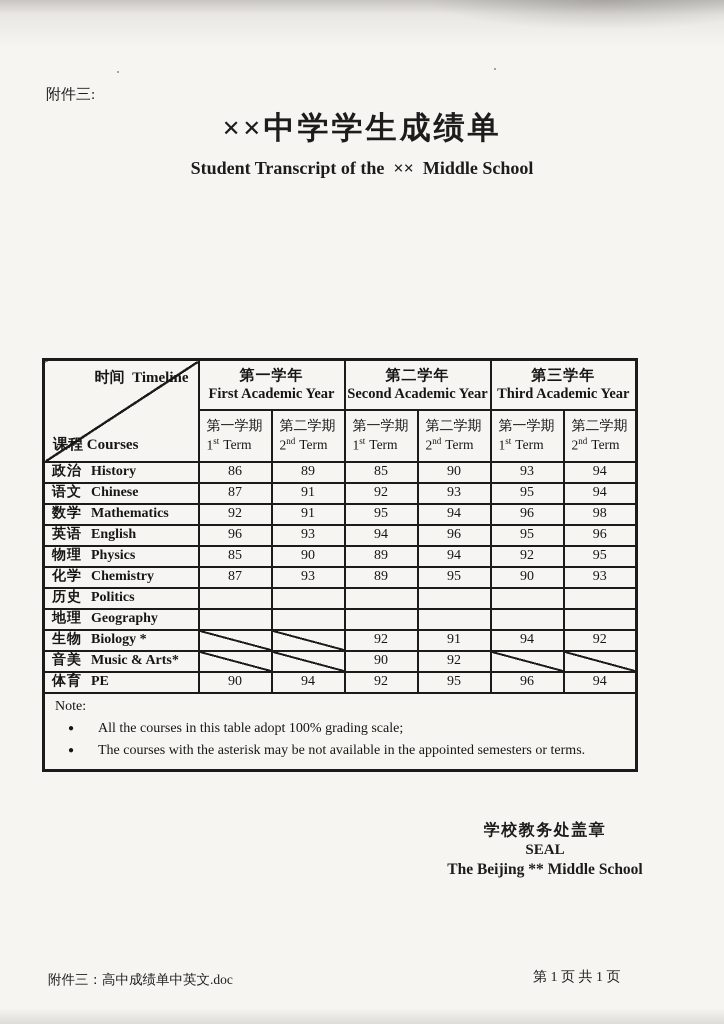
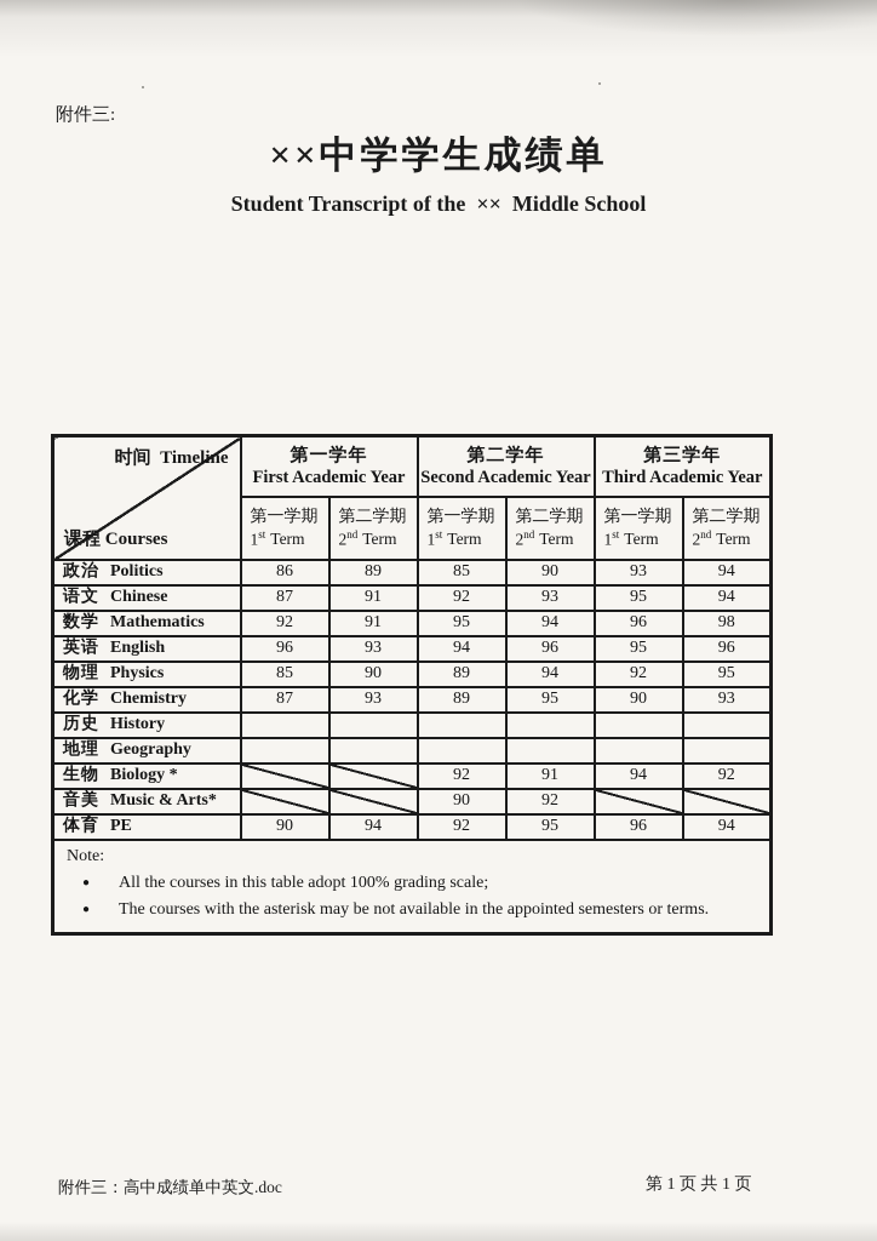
  附件三:
  ××中学学生成绩单
  Student Transcript of the ×× Middle School
  时间 Timeline 课程 Courses	第一学年 First Academic Year	第二学年 Second Academic Year	第三学年 Third Academic Year
  第一学期1st Term	第二学期2nd Term	第一学期1st Term	第二学期2nd Term	第一学期1st Term	第二学期2nd Term
- 政治 History	86	89	85	90	93	94
+ 政治 Politics	86	89	85	90	93	94
  语文 Chinese	87	91	92	93	95	94
  数学 Mathematics	92	91	95	94	96	98
  英语 English	96	93	94	96	95	96
  物理 Physics	85	90	89	94	92	95
  化学 Chemistry	87	93	89	95	90	93
- 历史 Politics
+ 历史 History
  地理 Geography
  生物 Biology *			92	91	94	92
  音美 Music & Arts*			90	92
  体育 PE	90	94	92	95	96	94
  Note: ● All the courses in this table adopt 100% grading scale; ● The courses with the asterisk may be not available in the appointed semesters or terms.
- 学校教务处盖章
- SEAL
- The Beijing ** Middle School
  附件三：高中成绩单中英文.doc
  第 1 页 共 1 页
